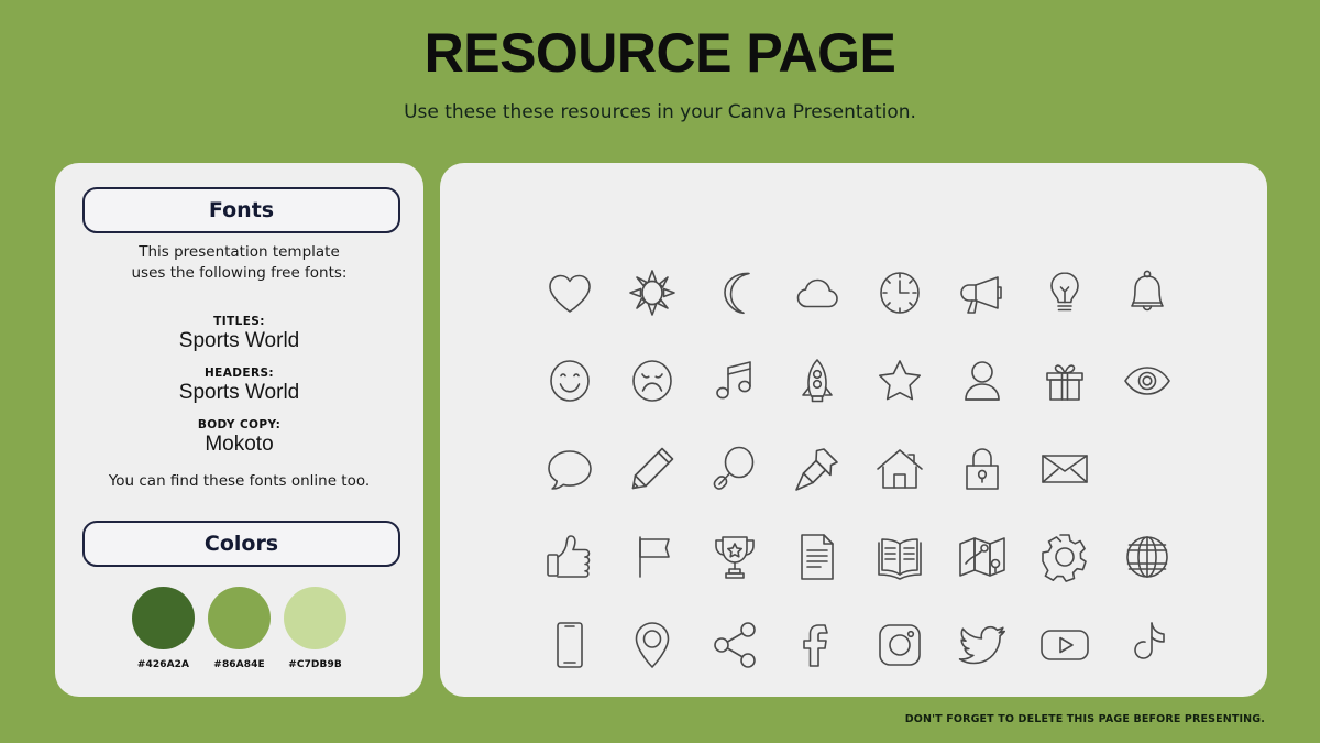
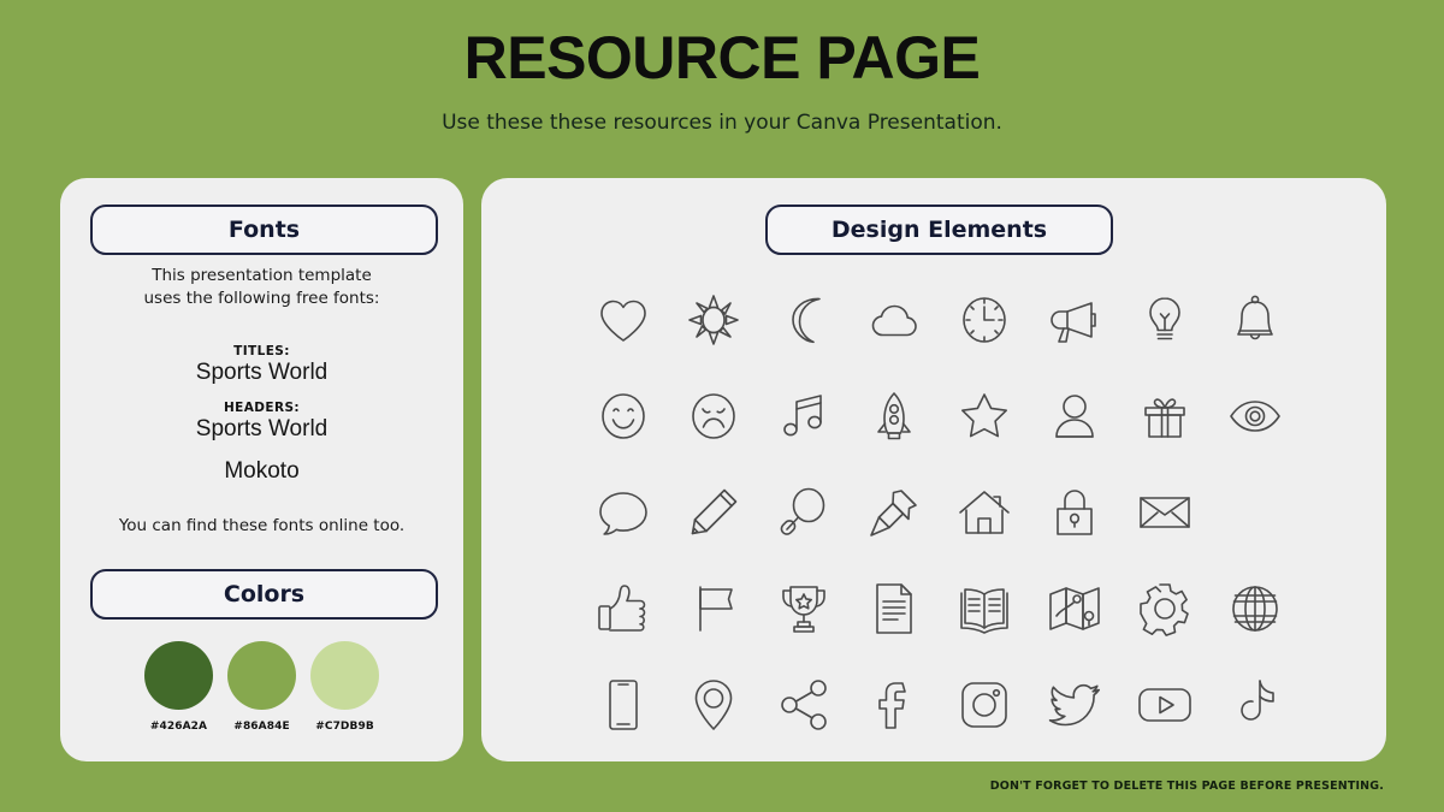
  RESOURCE PAGE
  Use these these resources in your Canva Presentation.
  Fonts
  This presentation template
  uses the following free fonts:
  TITLES:
  Sports World
  HEADERS:
  Sports World
- BODY COPY:
  Mokoto
  You can find these fonts online too.
  Colors
  #426A2A
  #86A84E
  #C7DB9B
+ Design Elements
  DON'T FORGET TO DELETE THIS PAGE BEFORE PRESENTING.
